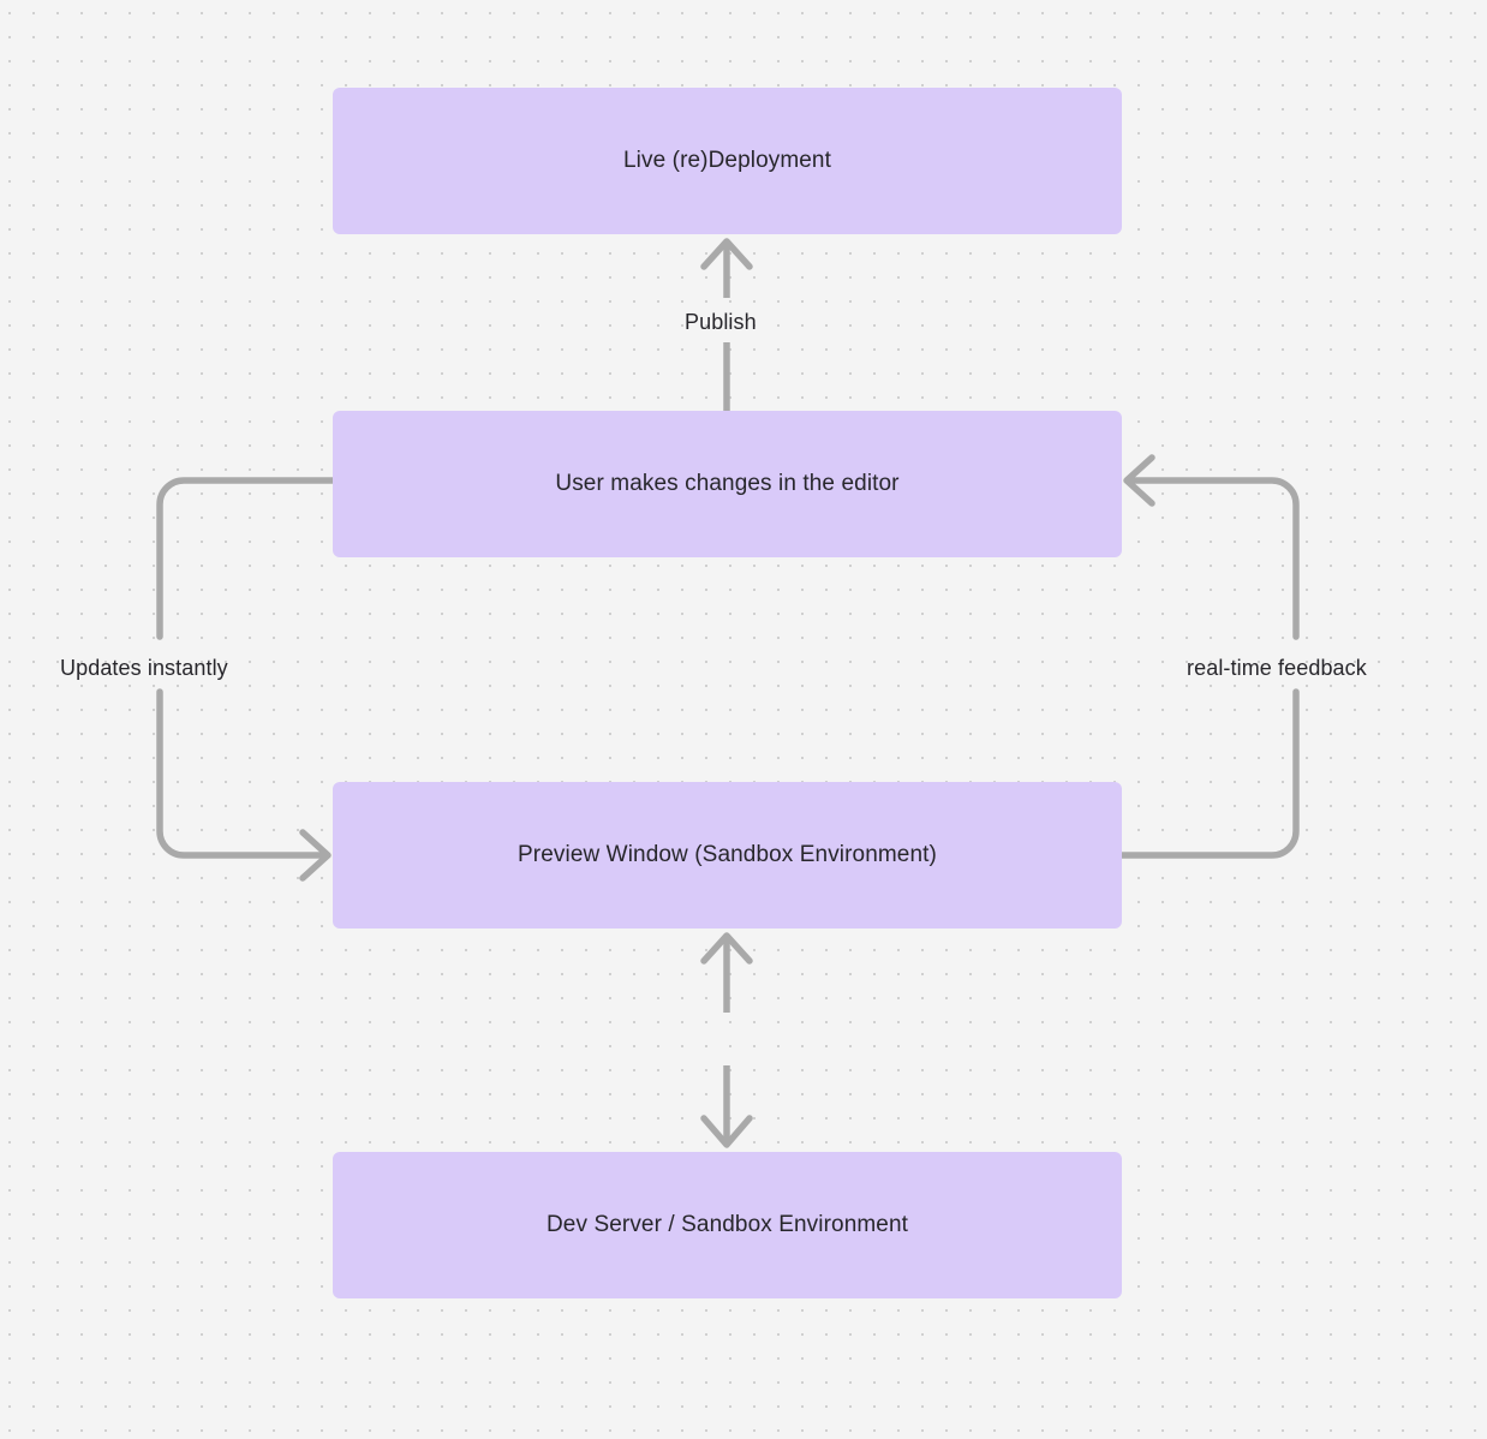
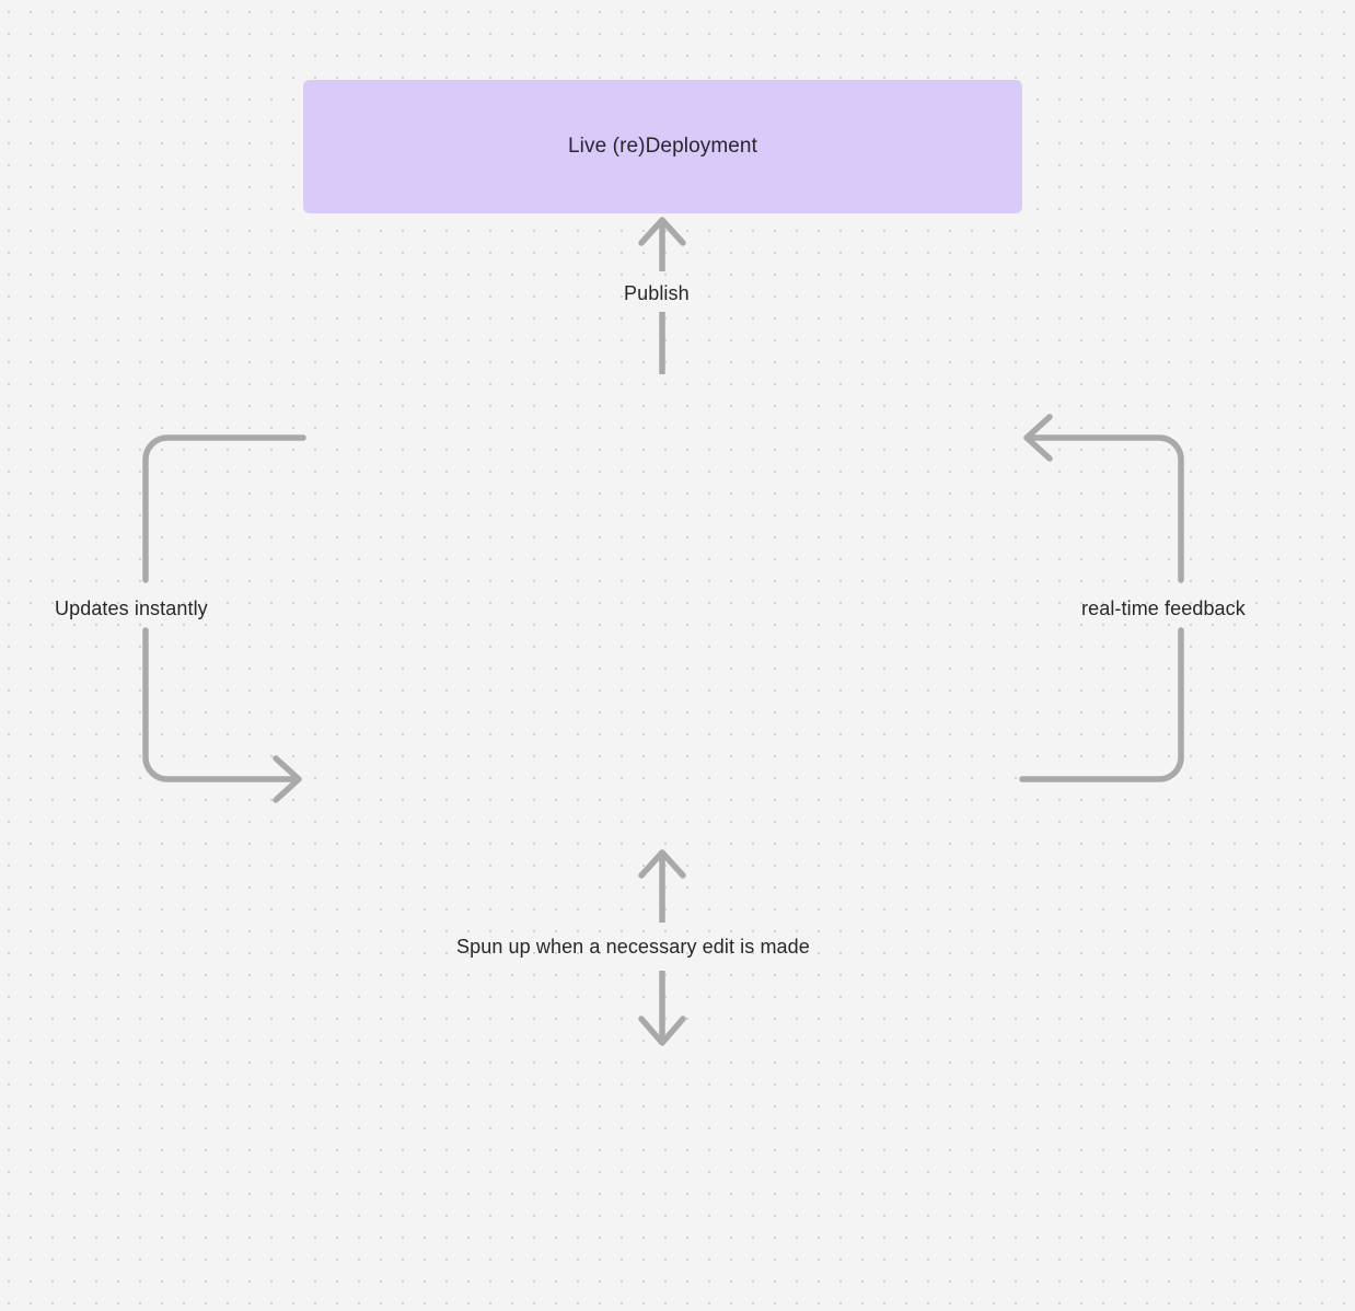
  Live (re)Deployment
- User makes changes in the editor
- Preview Window (Sandbox Environment)
- Dev Server / Sandbox Environment
  Publish
  Updates instantly
  real-time feedback
+ Spun up when a necessary edit is made
